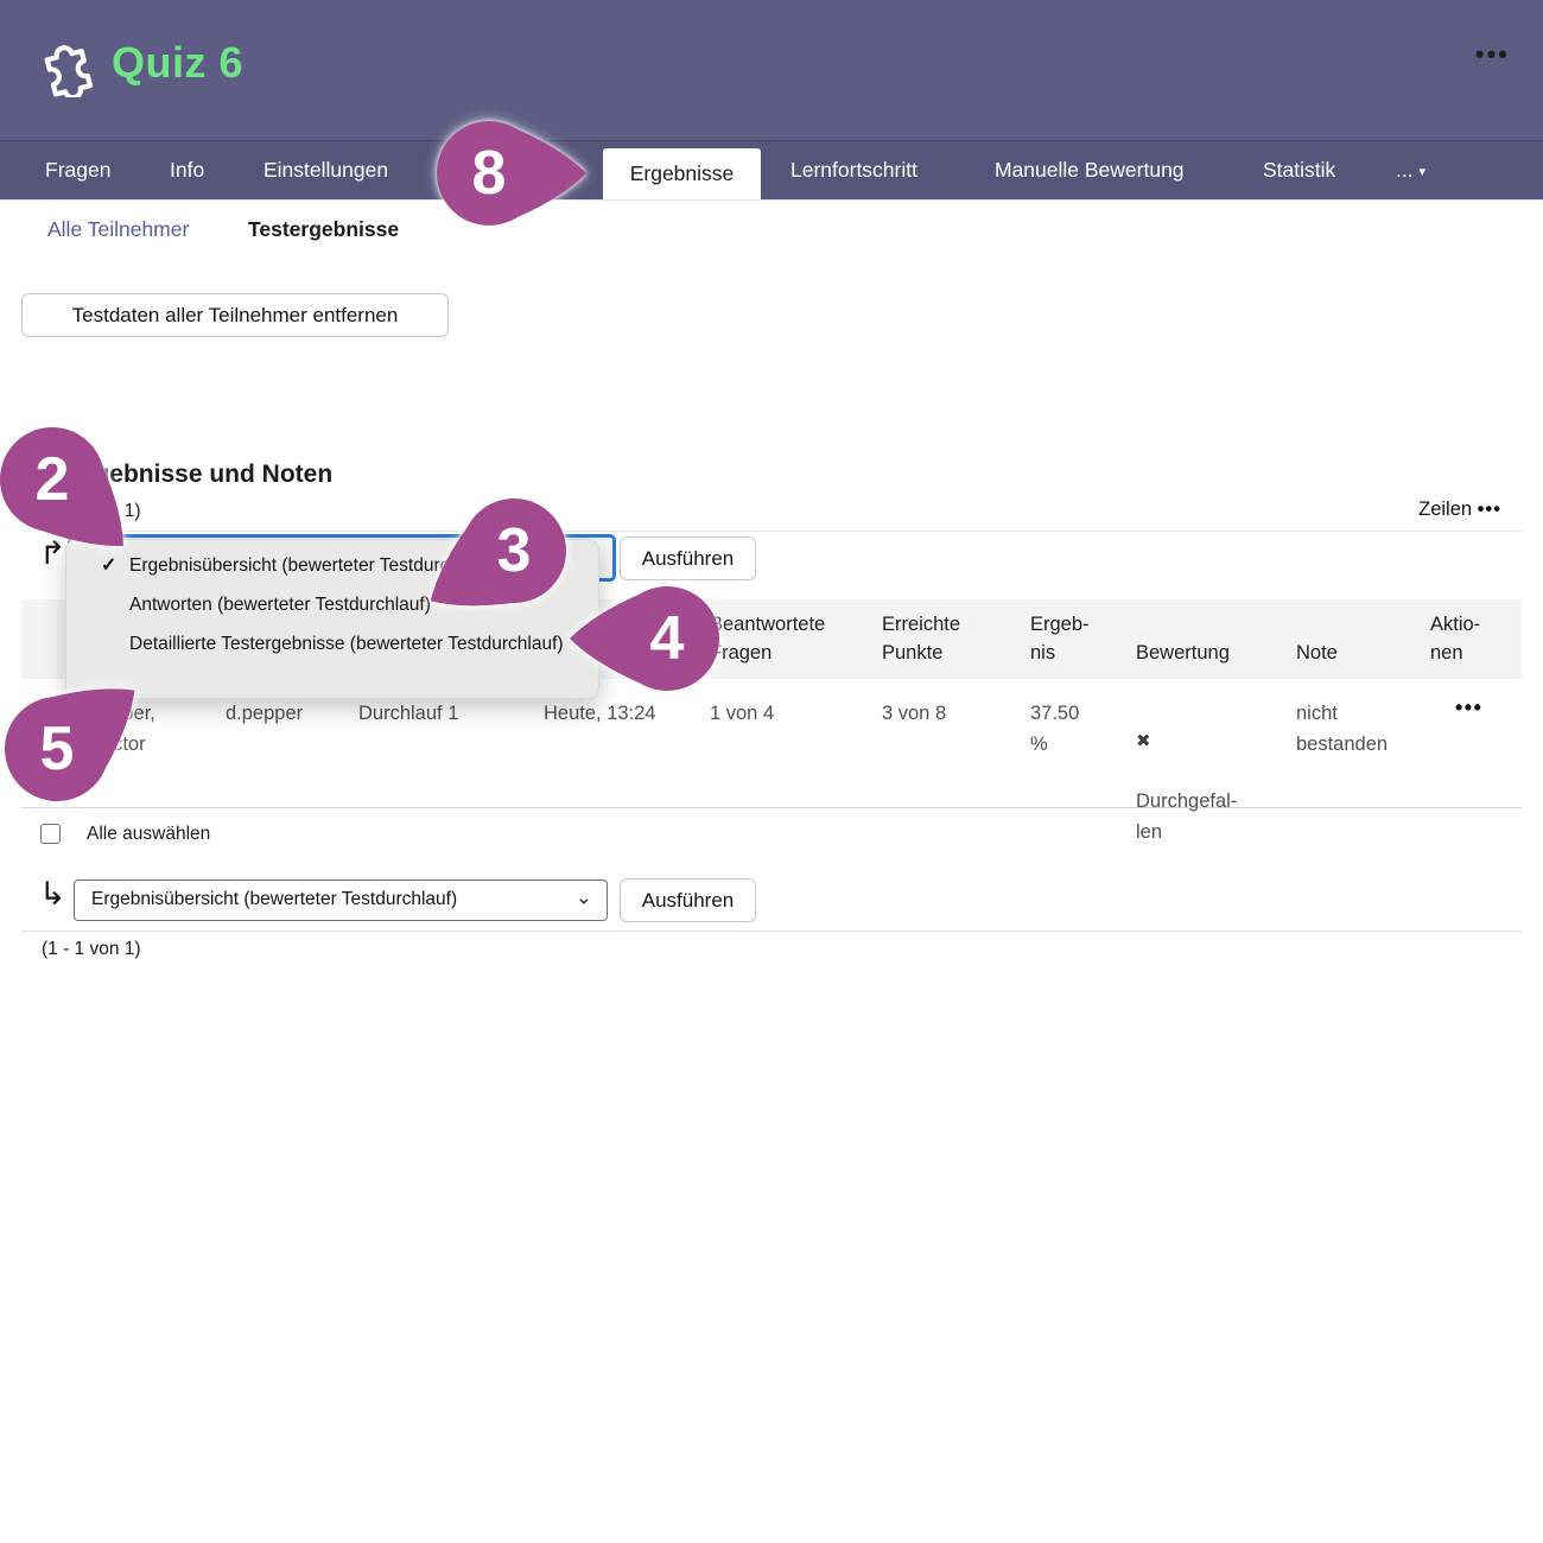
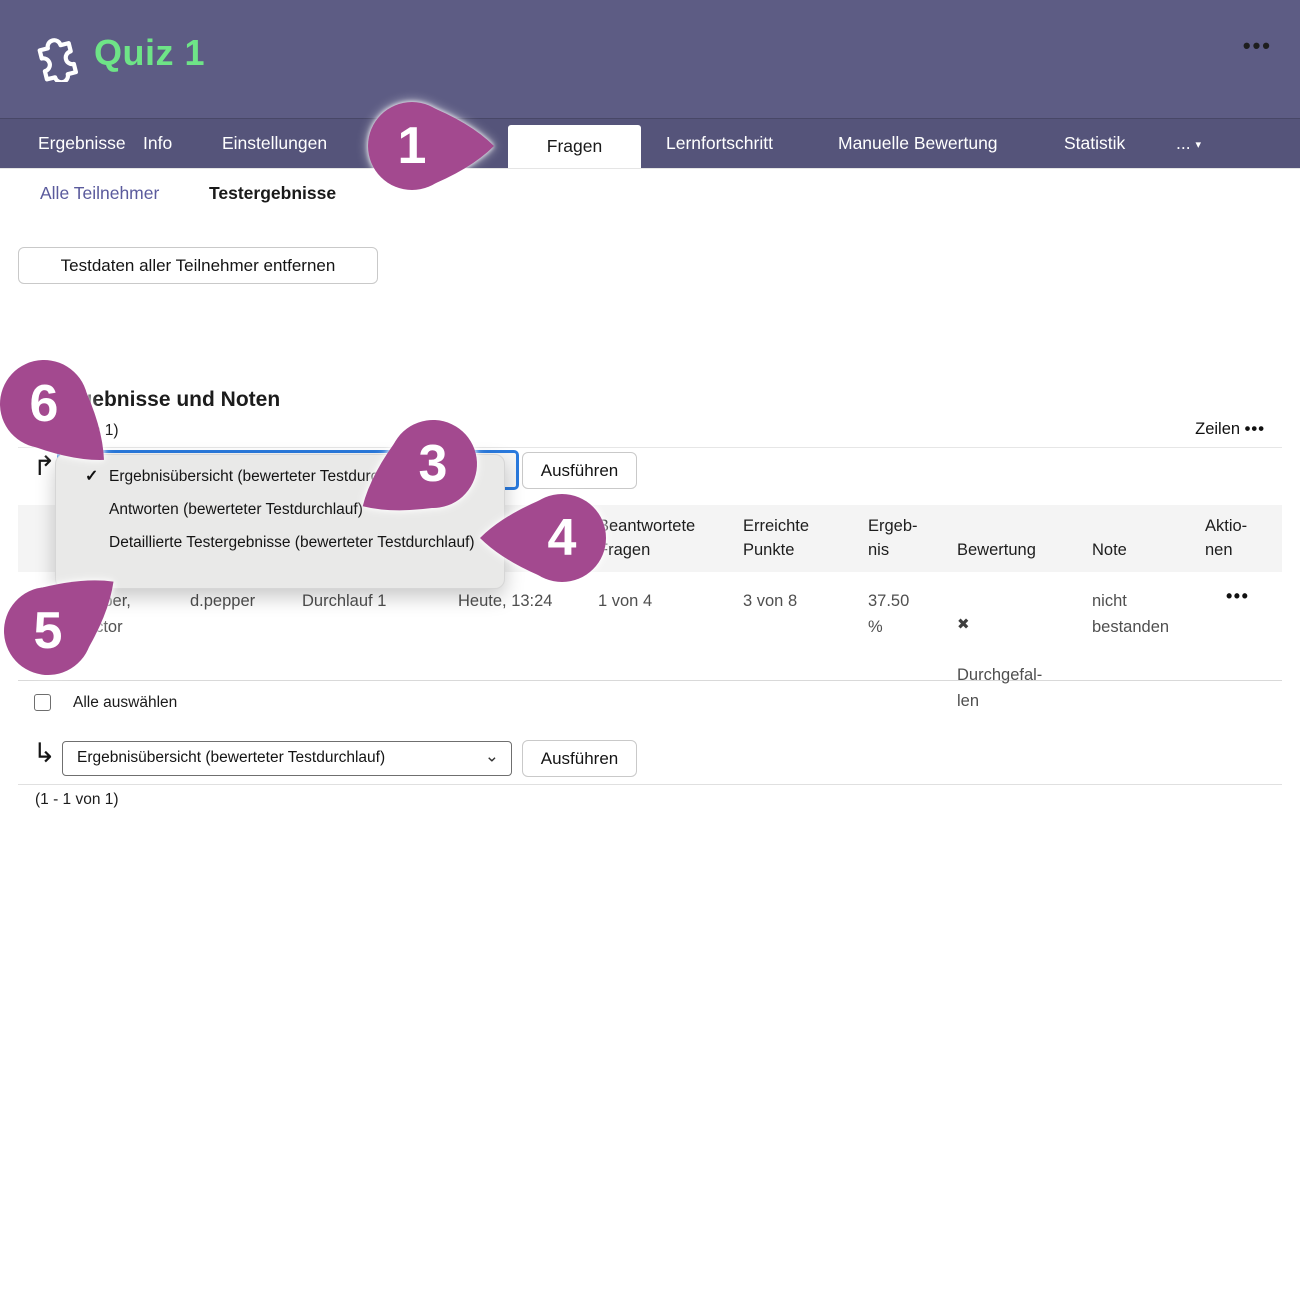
- Quiz 6
+ Quiz 1
  •••
- Fragen
+ Ergebnisse
  Info
  Einstellungen
- Ergebnisse
+ Fragen
  Lernfortschritt
  Manuelle Bewertung
  Statistik
  ... ▾
  Alle Teilnehmer
  Testergebnisse
  Testdaten aller Teilnehmer entfernen
  Zeilen •••
  ↱
  Ausführen
  ✓
  Ergebnisübersicht (bewerteter Testdur
  Antworten (bewerteter Testdurchlauf)
  Detaillierte Testergebnisse (bewerteter Testdurchlauf)
  eantwortete
  ragen
  Erreichte
  Punkte
  Ergeb-
  nis
  Bewertung
  Note
  Aktio-
  nen
  d.pepper
  Durchlauf 1
  Heute, 13:24
  1 von 4
  3 von 8
  37.50
  %
  ✖
  Durchgefal-
  len
  nicht
  bestanden
  •••
  Alle auswählen
  ↳
  Ergebnisübersicht (bewerteter Testdurchlauf)
  ⌄
  Ausführen
  (1 - 1 von 1)
- 8
+ 1
- 2
+ 6
  3
  4
  5
